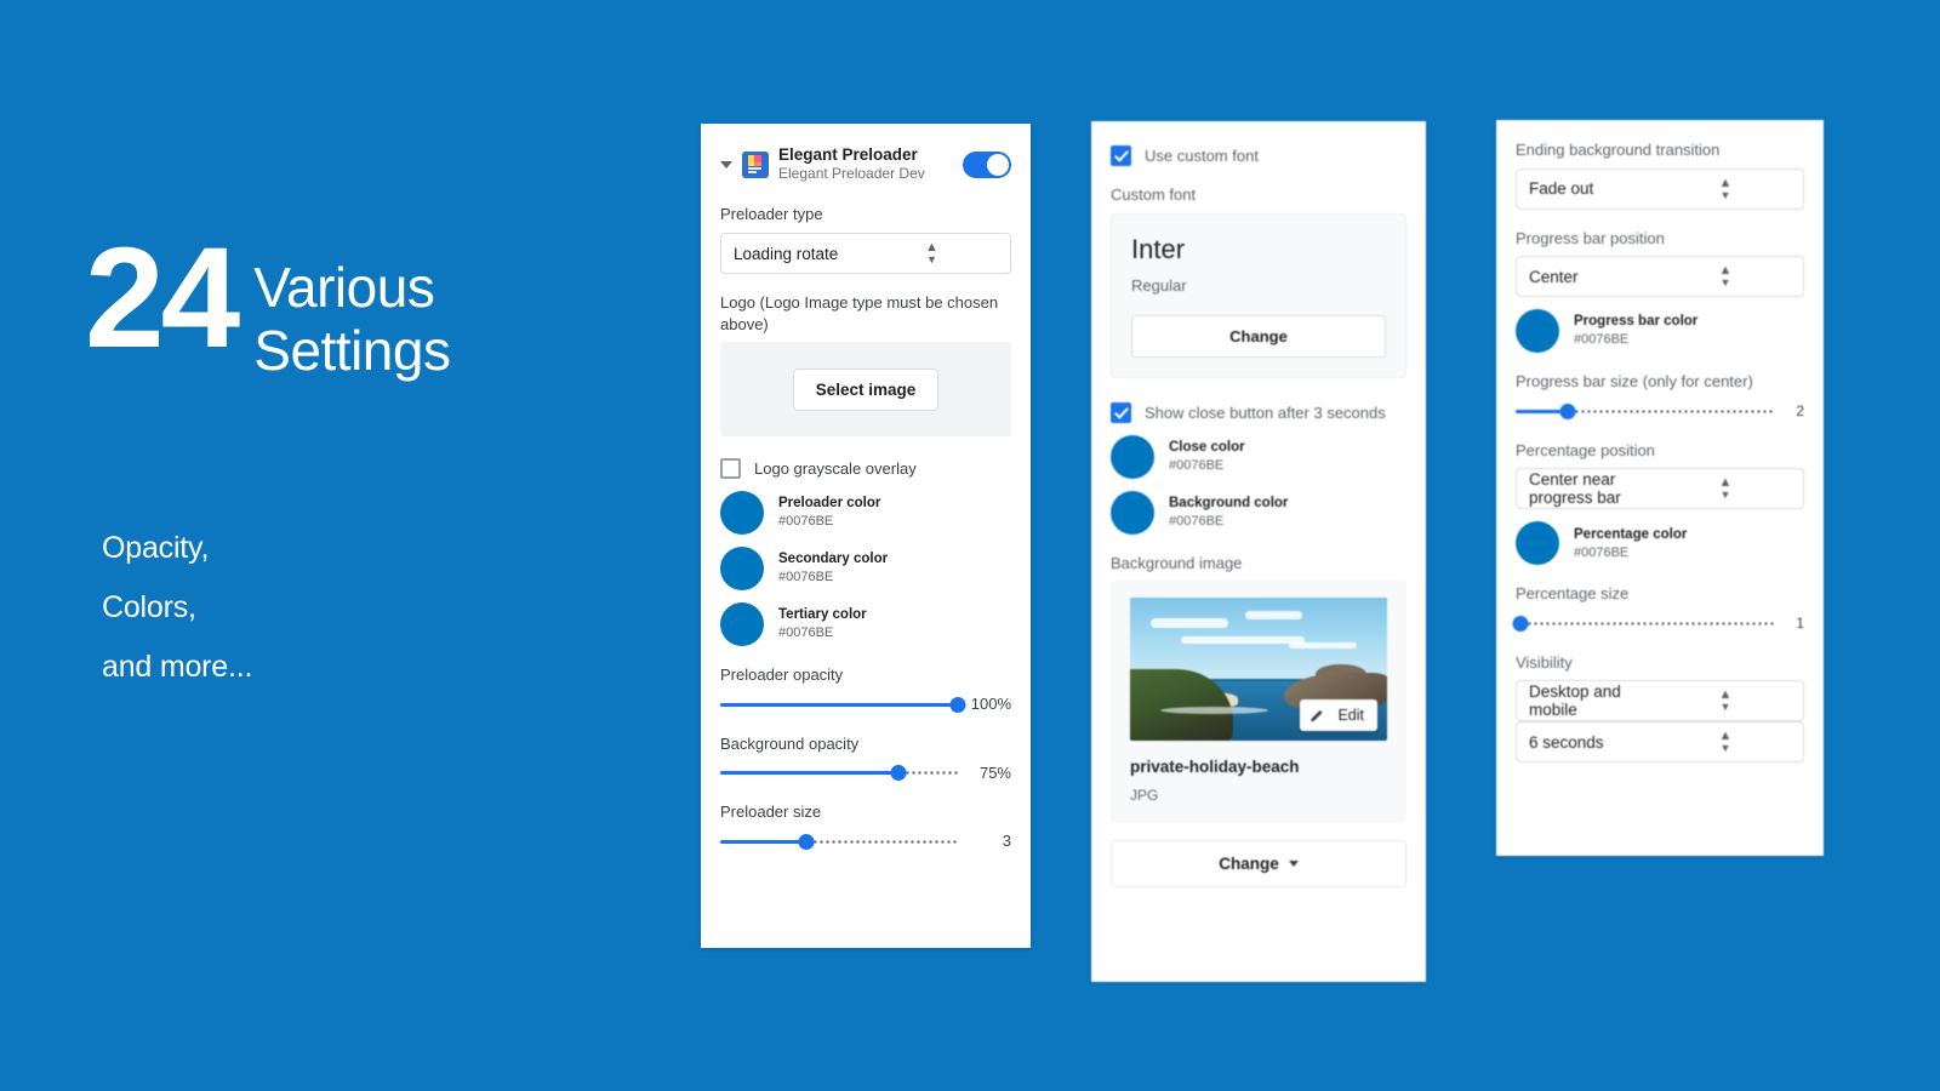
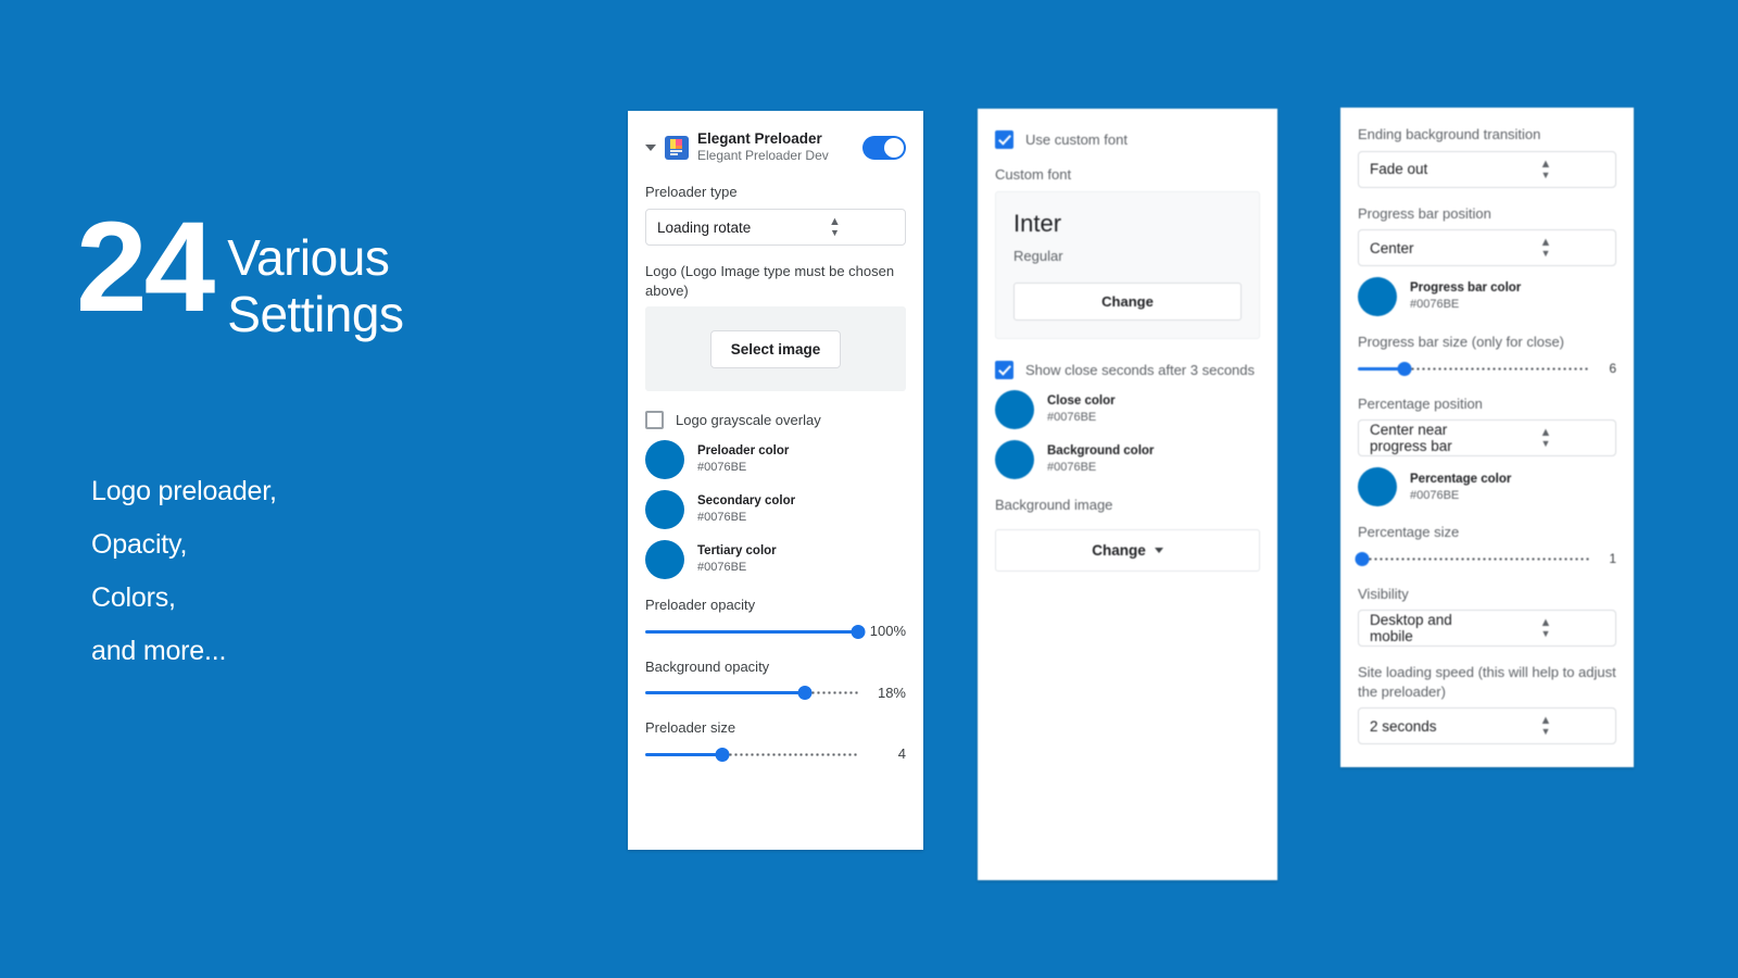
  24
  Various
  Settings
+ Logo preloader,
  Opacity,
  Colors,
  and more...
  Elegant Preloader
  Elegant Preloader Dev
  Preloader type
  Loading rotate
  ▲
  ▼
  Logo (Logo Image type must be chosen above)
  Select image
  Logo grayscale overlay
  Preloader color
  #0076BE
  Secondary color
  #0076BE
  Tertiary color
  #0076BE
  Preloader opacity
  100%
  Background opacity
- 75%
+ 18%
  Preloader size
- 3
+ 4
  Use custom font
  Custom font
  Inter
  Regular
  Change
- Show close button after 3 seconds
+ Show close seconds after 3 seconds
  Close color
  #0076BE
  Background color
  #0076BE
  Background image
- Edit
- private-holiday-beach
- JPG
  Change
  Ending background transition
  Fade out
  ▲
  ▼
  Progress bar position
  Center
  ▲
  ▼
  Progress bar color
  #0076BE
- Progress bar size (only for center)
+ Progress bar size (only for close)
- 2
+ 6
  Percentage position
  Center near progress bar
  ▲
  ▼
  Percentage color
  #0076BE
  Percentage size
  1
  Visibility
  Desktop and mobile
  ▲
  ▼
+ Site loading speed (this will help to adjust the preloader)
- 6 seconds
+ 2 seconds
  ▲
  ▼
